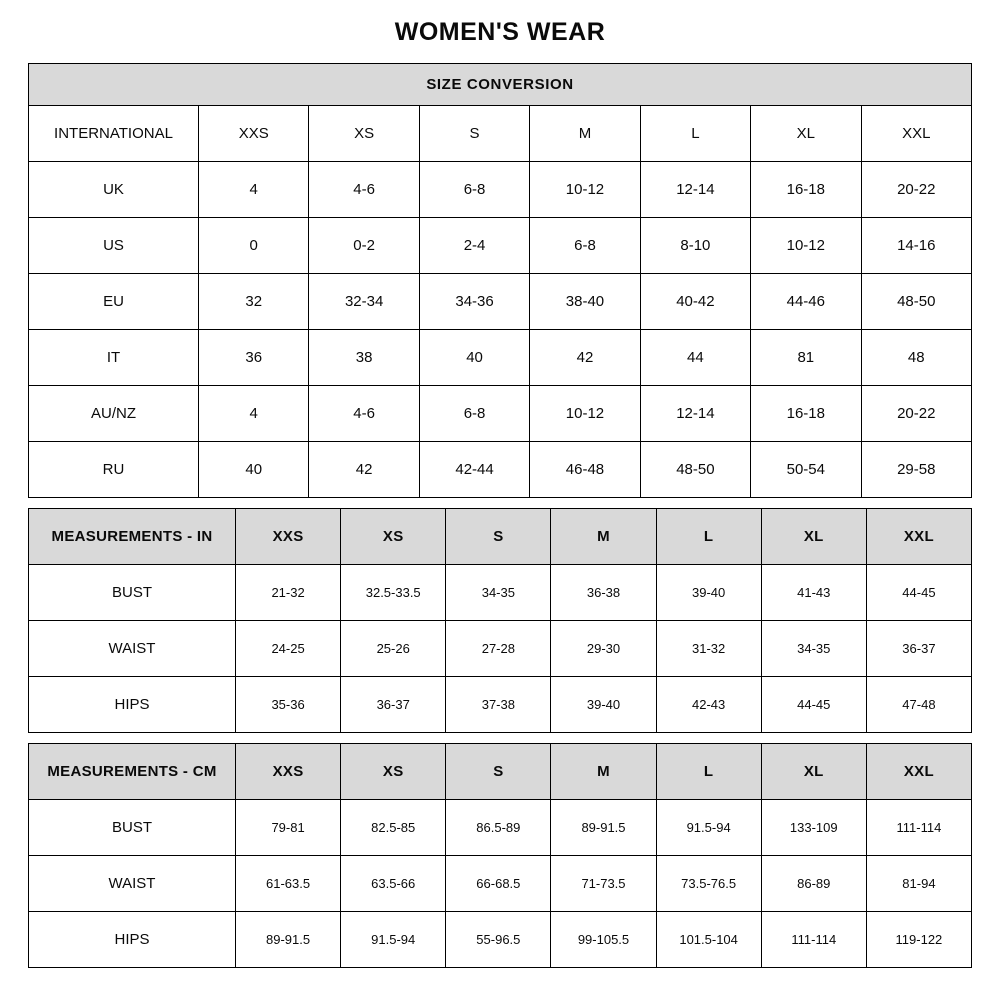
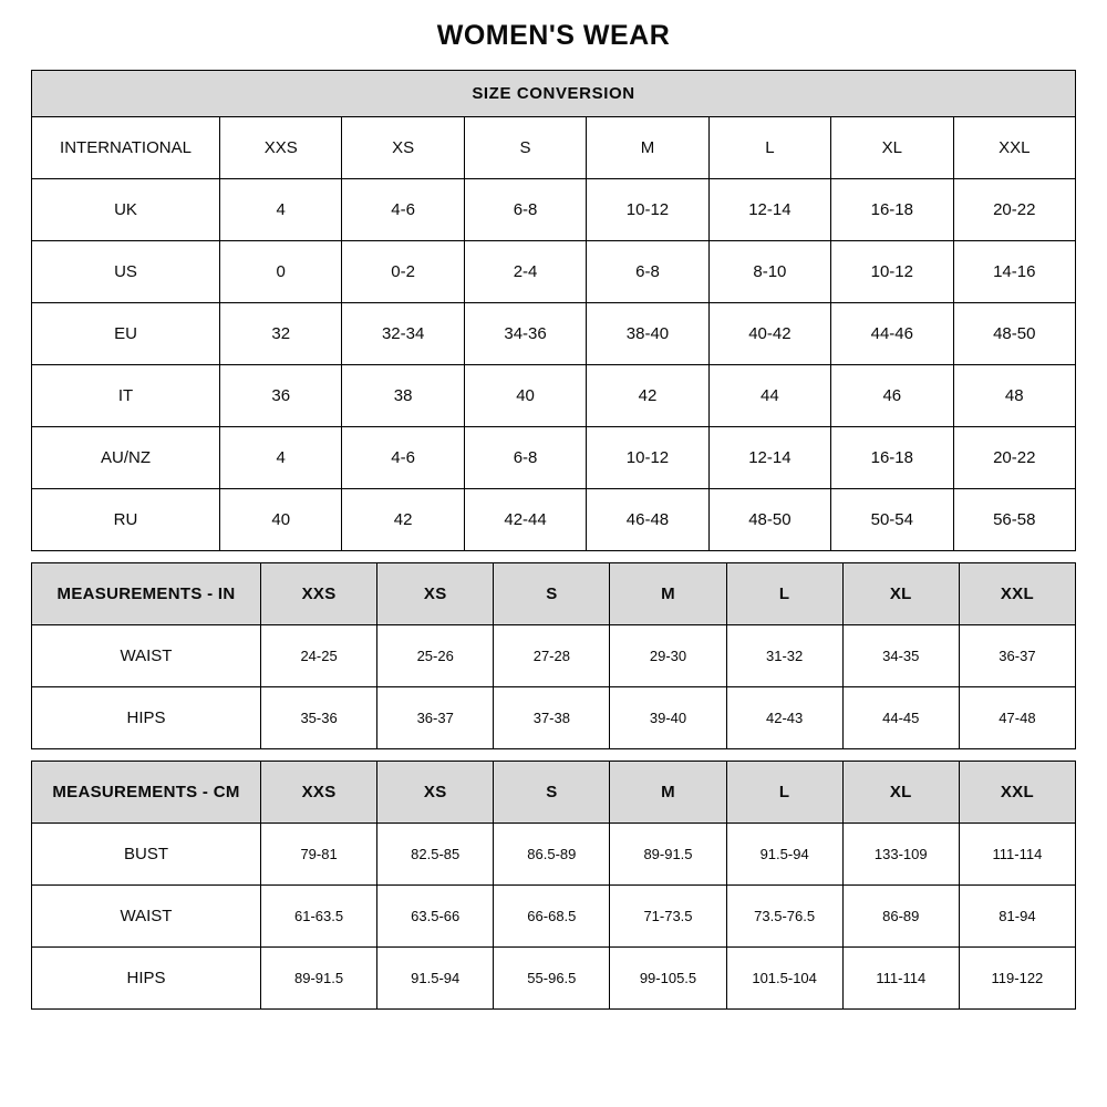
  WOMEN'S WEAR
  SIZE CONVERSION
  INTERNATIONAL	XXS	XS	S	M	L	XL	XXL
  UK	4	4-6	6-8	10-12	12-14	16-18	20-22
  US	0	0-2	2-4	6-8	8-10	10-12	14-16
  EU	32	32-34	34-36	38-40	40-42	44-46	48-50
- IT	36	38	40	42	44	81	48
+ IT	36	38	40	42	44	46	48
  AU/NZ	4	4-6	6-8	10-12	12-14	16-18	20-22
- RU	40	42	42-44	46-48	48-50	50-54	29-58
+ RU	40	42	42-44	46-48	48-50	50-54	56-58
  MEASUREMENTS - IN	XXS	XS	S	M	L	XL	XXL
- BUST	21-32	32.5-33.5	34-35	36-38	39-40	41-43	44-45
  WAIST	24-25	25-26	27-28	29-30	31-32	34-35	36-37
  HIPS	35-36	36-37	37-38	39-40	42-43	44-45	47-48
  MEASUREMENTS - CM	XXS	XS	S	M	L	XL	XXL
  BUST	79-81	82.5-85	86.5-89	89-91.5	91.5-94	133-109	111-114
  WAIST	61-63.5	63.5-66	66-68.5	71-73.5	73.5-76.5	86-89	81-94
  HIPS	89-91.5	91.5-94	55-96.5	99-105.5	101.5-104	111-114	119-122
